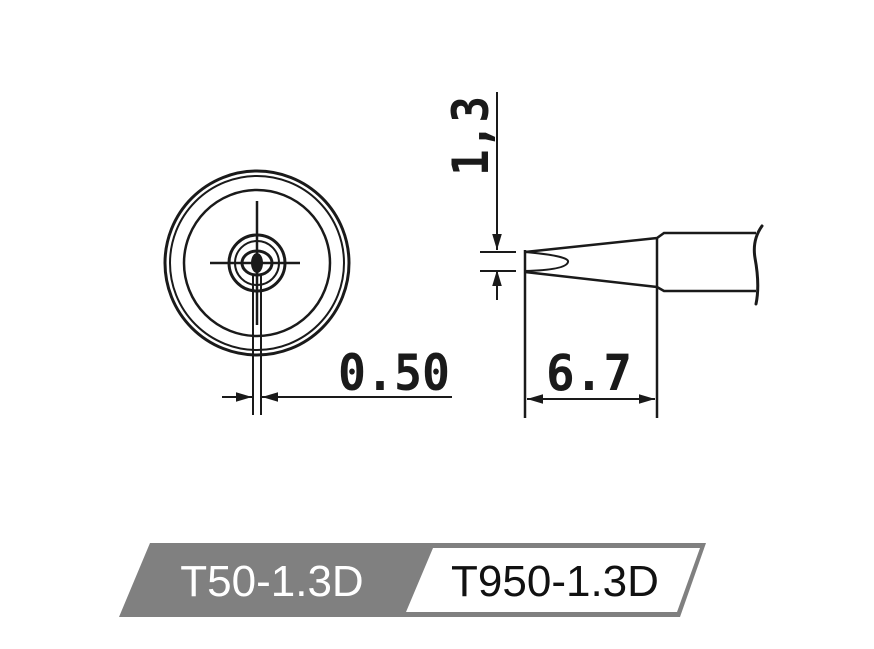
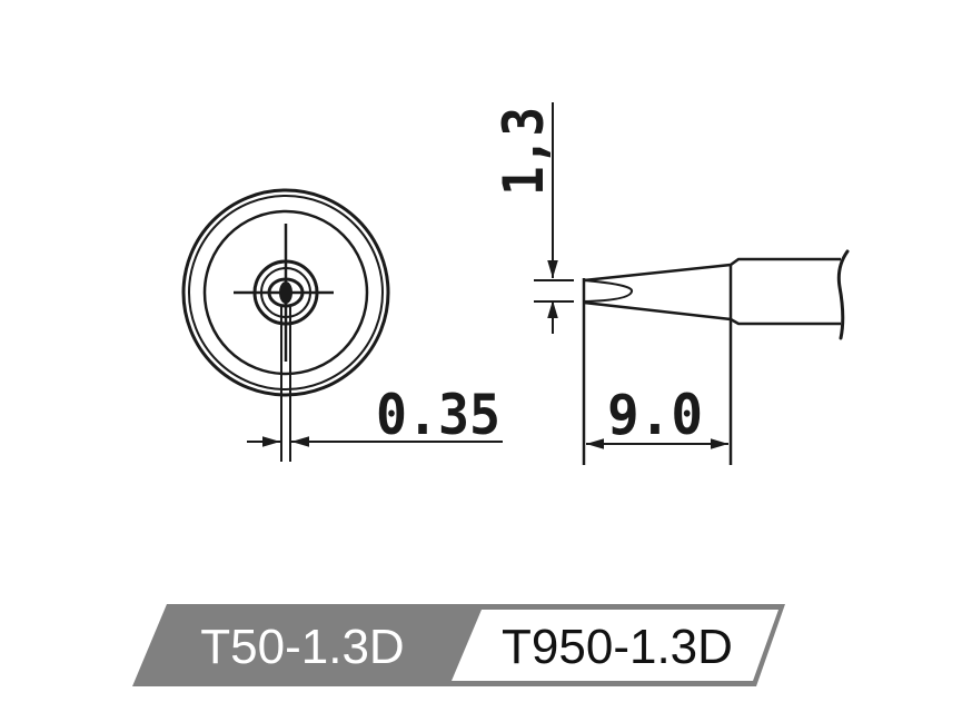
- 0.50
+ 0.35
- 6.7
+ 9.0
  T50-1.3D
  T950-1.3D
